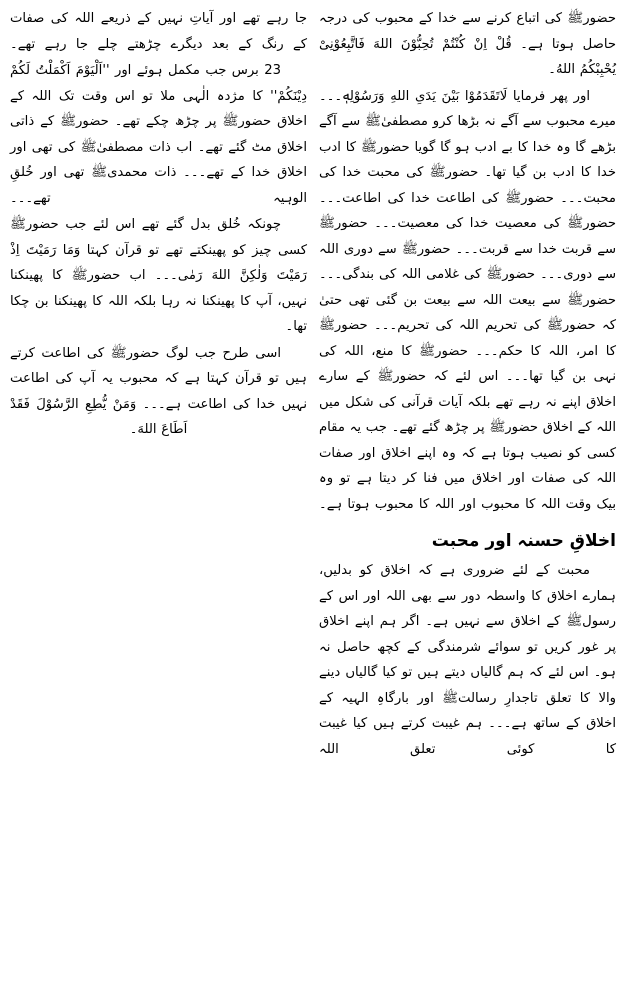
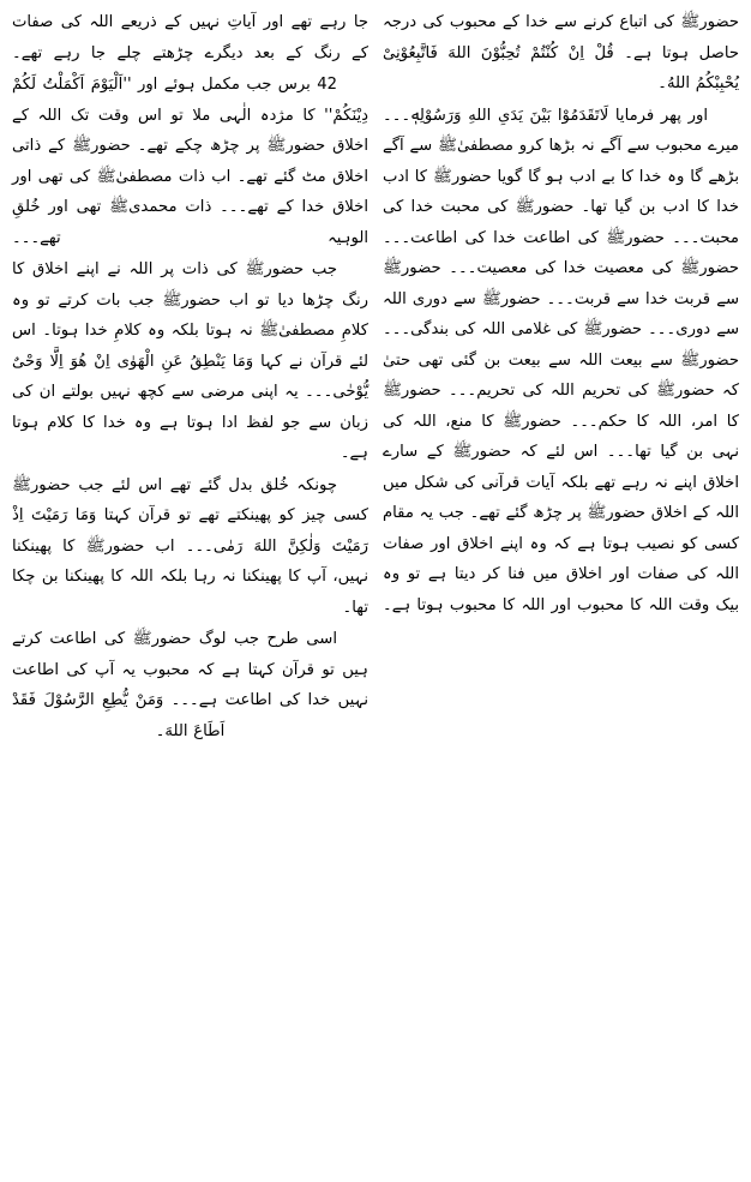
  حضورﷺ کی اتباع کرنے سے خدا کے محبوب کی درجہ حاصل ہوتا ہے۔ قُلْ اِنْ كُنْتُمْ تُحِبُّوْنَ اللهَ فَاتَّبِعُوْنِیْ یُحْبِبْكُمُ اللهُ۔
  اور پھر فرمایا لَاتَقَدَمُوْا بَیْنَ یَدَیِ اللهِ وَرَسُوْلِهٖ۔۔۔ میرے محبوب سے آگے نہ بڑھا کرو مصطفیٰﷺ سے آگے بڑھے گا وہ خدا کا بے ادب ہو گا گویا حضورﷺ کا ادب خدا کا ادب بن گیا تھا۔ حضورﷺ کی محبت خدا کی محبت۔۔۔ حضورﷺ کی اطاعت خدا کی اطاعت۔۔۔ حضورﷺ کی معصیت خدا کی معصیت۔۔۔ حضورﷺ سے قربت خدا سے قربت۔۔۔ حضورﷺ سے دوری اللہ سے دوری۔۔۔ حضورﷺ کی غلامی اللہ کی بندگی۔۔۔ حضورﷺ سے بیعت اللہ سے بیعت بن گئی تھی حتیٰ کہ حضورﷺ کی تحریم اللہ کی تحریم۔۔۔ حضورﷺ کا امر، اللہ کا حکم۔۔۔ حضورﷺ کا منع، اللہ کی نہی بن گیا تھا۔۔۔ اس لئے کہ حضورﷺ کے سارے اخلاق اپنے نہ رہے تھے بلکہ آیات قرآنی کی شکل میں اللہ کے اخلاق حضورﷺ پر چڑھ گئے تھے۔ جب یہ مقام کسی کو نصیب ہوتا ہے کہ وہ اپنے اخلاق اور صفات اللہ کی صفات اور اخلاق میں فنا کر دیتا ہے تو وہ بیک وقت اللہ کا محبوب اور اللہ کا محبوب ہوتا ہے۔
- اخلاقِ حسنہ اور محبت
- محبت کے لئے ضروری ہے کہ اخلاق کو بدلیں، ہمارے اخلاق کا واسطہ دور سے بھی اللہ اور اس کے رسولﷺ کے اخلاق سے نہیں ہے۔ اگر ہم اپنے اخلاق پر غور کریں تو سوائے شرمندگی کے کچھ حاصل نہ ہو۔ اس لئے کہ ہم گالیاں دیتے ہیں تو کیا گالیاں دینے والا کا تعلق تاجدارِ رسالتﷺ اور بارگاہِ الہیہ کے اخلاق کے ساتھ ہے۔۔۔ ہم غیبت کرتے ہیں کیا غیبت کا کوئی تعلق اللہ
  جا رہے تھے اور آیاتِ نہیں کے ذریعے اللہ کی صفات کے رنگ کے بعد دیگرے چڑھتے چلے جا رہے تھے۔
- 23 برس جب مکمل ہوئے اور ''اَلْیَوْمَ اَكْمَلْتُ لَكُمْ دِیْنَكُمْ'' کا مژدہ الٰہی ملا تو اس وقت تک اللہ کے اخلاق حضورﷺ پر چڑھ چکے تھے۔ حضورﷺ کے ذاتی اخلاق مٹ گئے تھے۔ اب ذات مصطفیٰﷺ کی تھی اور اخلاق خدا کے تھے۔۔۔ ذات محمدیﷺ تھی اور خُلقِ الوہیہ تھے۔۔۔
+ 42 برس جب مکمل ہوئے اور ''اَلْیَوْمَ اَكْمَلْتُ لَكُمْ دِیْنَكُمْ'' کا مژدہ الٰہی ملا تو اس وقت تک اللہ کے اخلاق حضورﷺ پر چڑھ چکے تھے۔ حضورﷺ کے ذاتی اخلاق مٹ گئے تھے۔ اب ذات مصطفیٰﷺ کی تھی اور اخلاق خدا کے تھے۔۔۔ ذات محمدیﷺ تھی اور خُلقِ الوہیہ تھے۔۔۔
+ جب حضورﷺ کی ذات پر اللہ نے اپنے اخلاق کا رنگ چڑھا دیا تو اب حضورﷺ جب بات کرتے تو وہ کلامِ مصطفیٰﷺ نہ ہوتا بلکہ وہ کلامِ خدا ہوتا۔ اس لئے قرآن نے کہا وَمَا یَنْطِقُ عَنِ الْهَوٰی اِنْ هُوَ اِلَّا وَحْیٌ یُّوْحٰی۔۔۔ یہ اپنی مرضی سے کچھ نہیں بولتے ان کی زبان سے جو لفظ ادا ہوتا ہے وہ خدا کا کلام ہوتا ہے۔
  چونکہ خُلق بدل گئے تھے اس لئے جب حضورﷺ کسی چیز کو پھینکتے تھے تو قرآن کہتا وَمَا رَمَیْتَ اِذْ رَمَیْتَ وَلٰكِنَّ اللهَ رَمٰی۔۔۔ اب حضورﷺ کا پھینکنا نہیں، آپ کا پھینکنا نہ رہا بلکہ اللہ کا پھینکنا بن چکا تھا۔
  اسی طرح جب لوگ حضورﷺ کی اطاعت کرتے ہیں تو قرآن کہتا ہے کہ محبوب یہ آپ کی اطاعت نہیں خدا کی اطاعت ہے۔۔۔ وَمَنْ یُّطِعِ الرَّسُوْلَ فَقَدْ اَطَاعَ اللهَ۔
